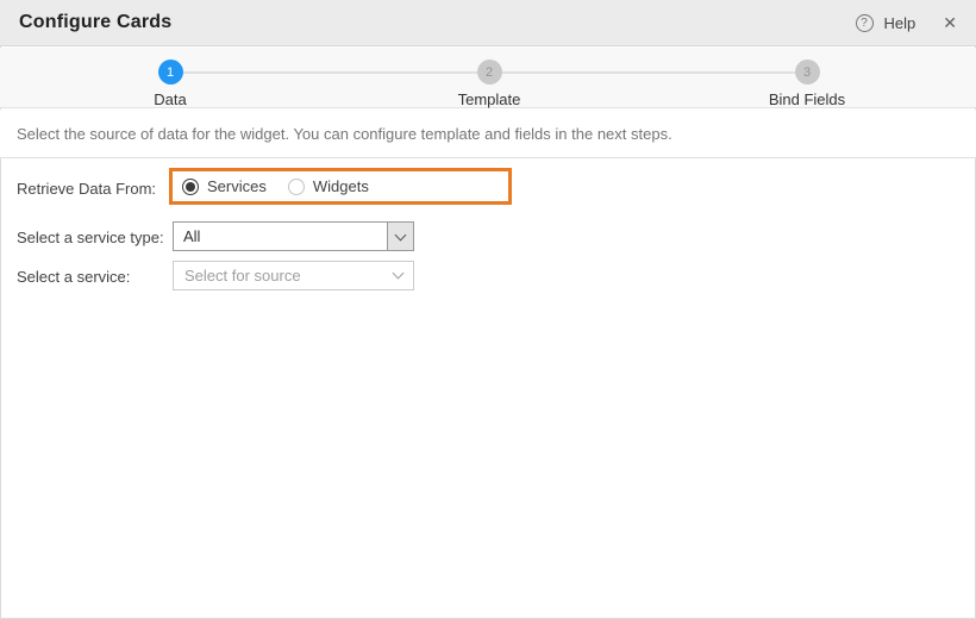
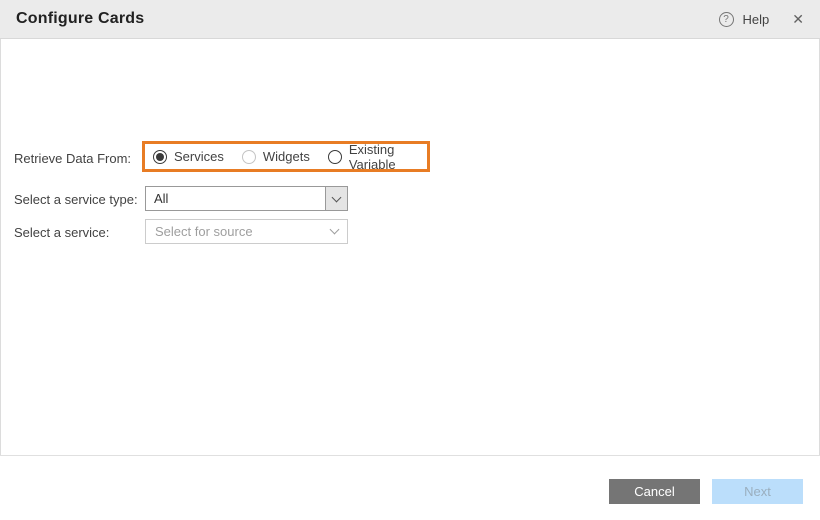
  Configure Cards
  ?
  Help
  ✕
- 1
- Data
- 2
- Template
- 3
- Bind Fields
- Select the source of data for the widget. You can configure template and fields in the next steps.
  Retrieve Data From:
  Services
  Widgets
+ Existing Variable
  Select a service type:
  All
  Select a service:
  Select for source
+ Cancel
+ Next
